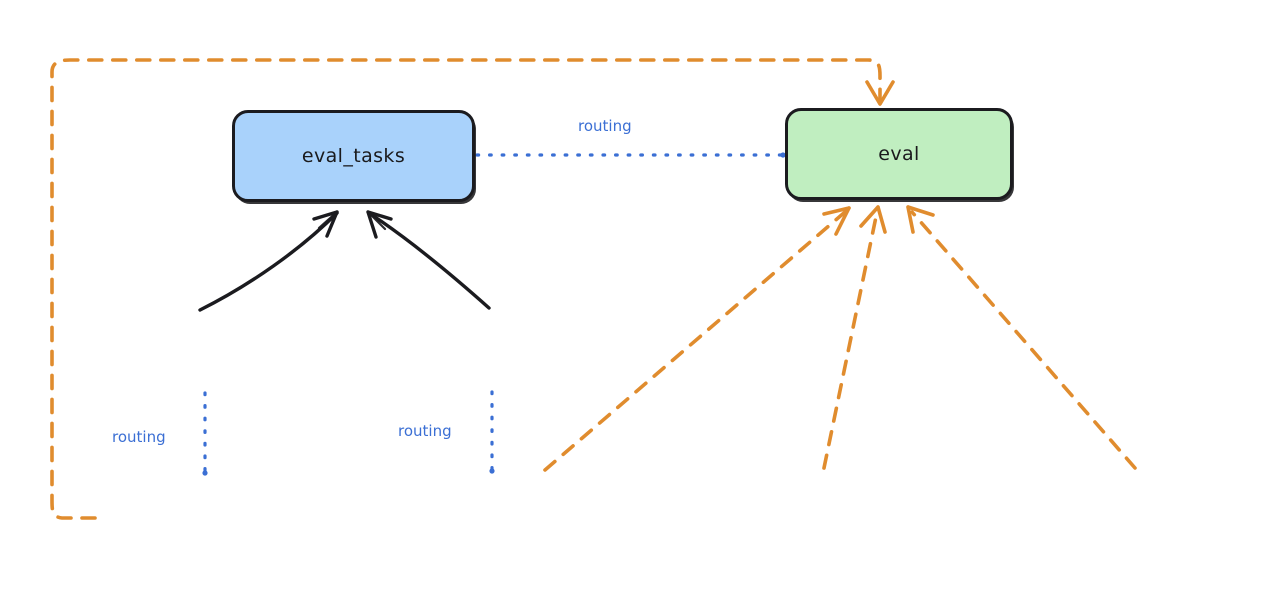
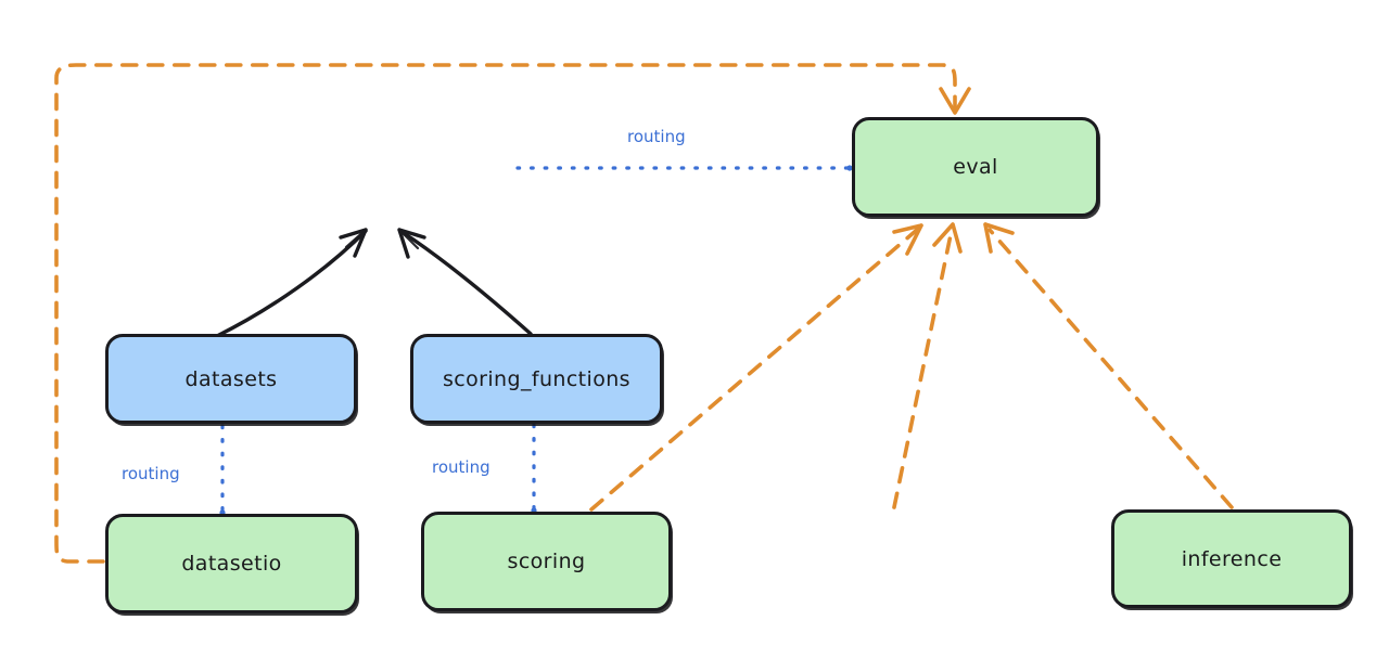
- eval_tasks
  eval
+ datasets
+ scoring_functions
+ datasetio
+ scoring
+ inference
  routing
  routing
  routing
